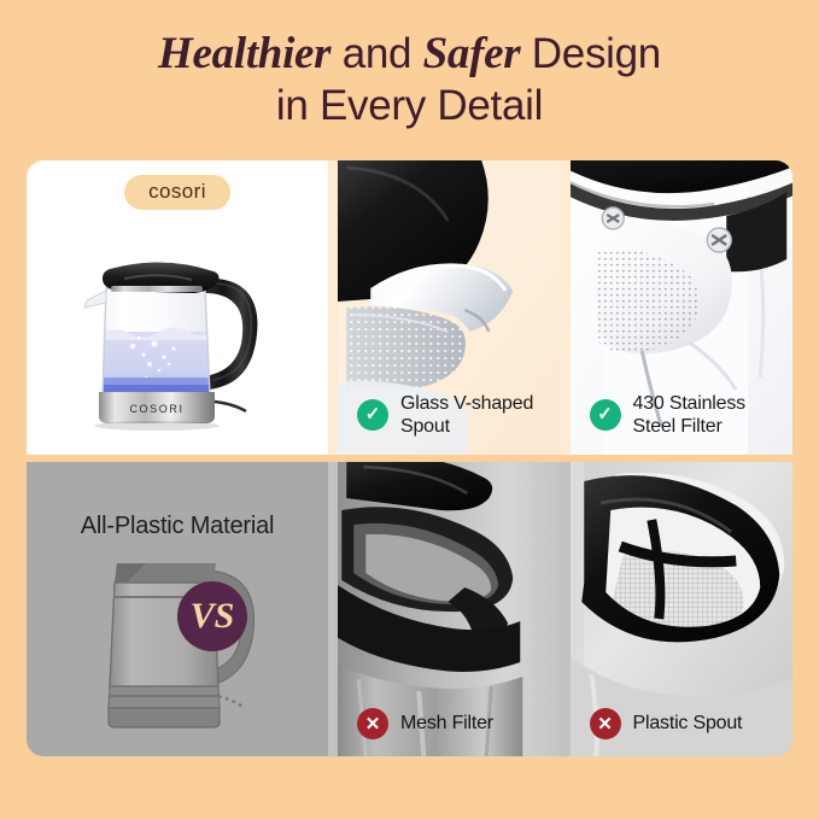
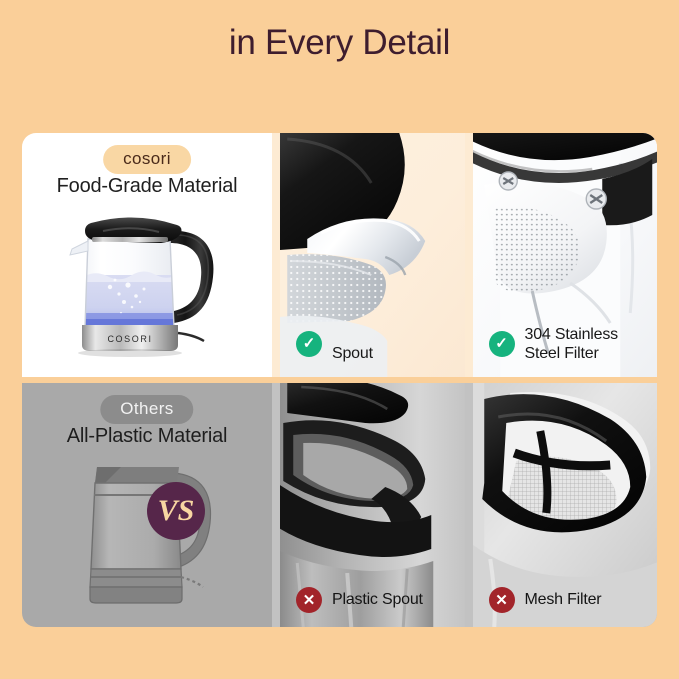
- Healthier and Safer Design
  in Every Detail
  cosori
+ Food-Grade Material
  COSORI
  ✓
- Glass V-shaped
  Spout
  ✓
- 430 Stainless
+ 304 Stainless
  Steel Filter
+ Others
  All-Plastic Material
  ✕
- Mesh Filter
+ Plastic Spout
  ✕
- Plastic Spout
+ Mesh Filter
  VS
